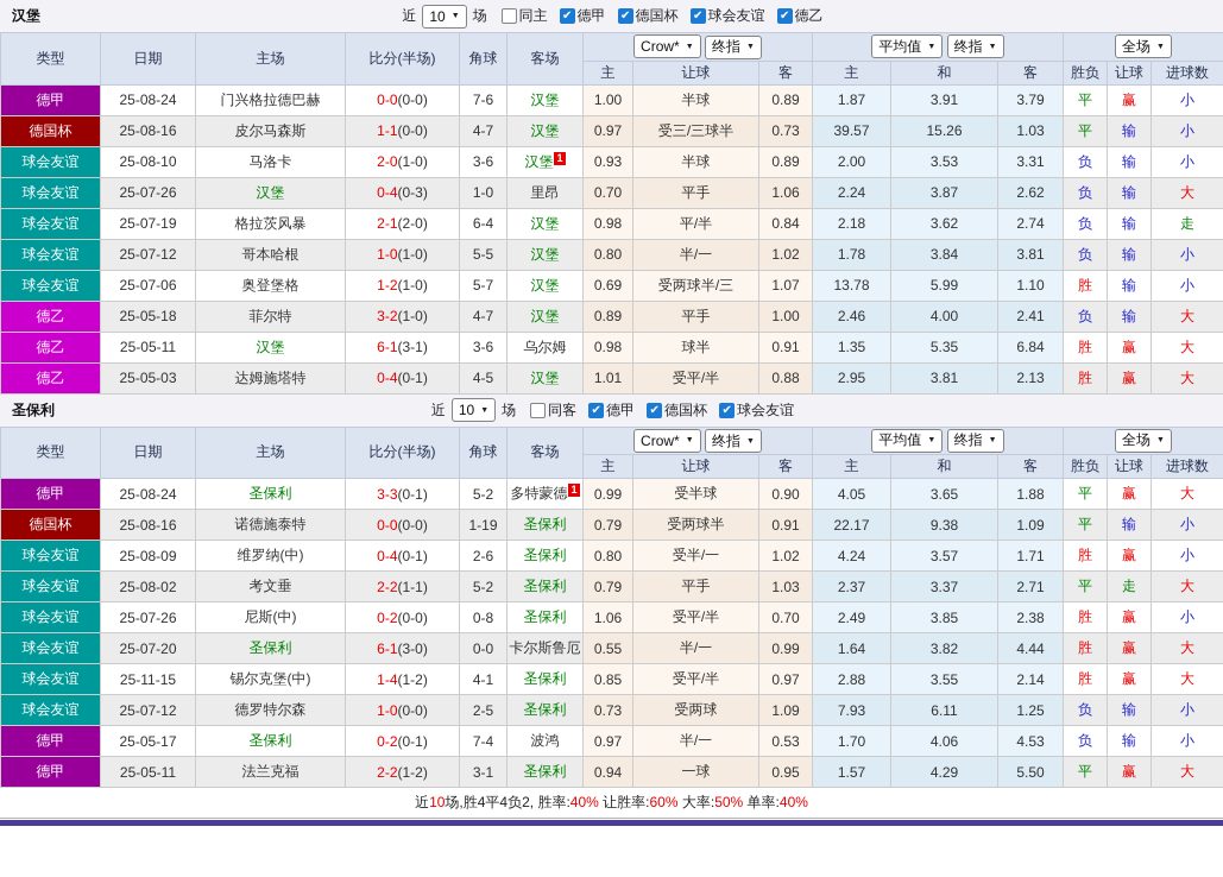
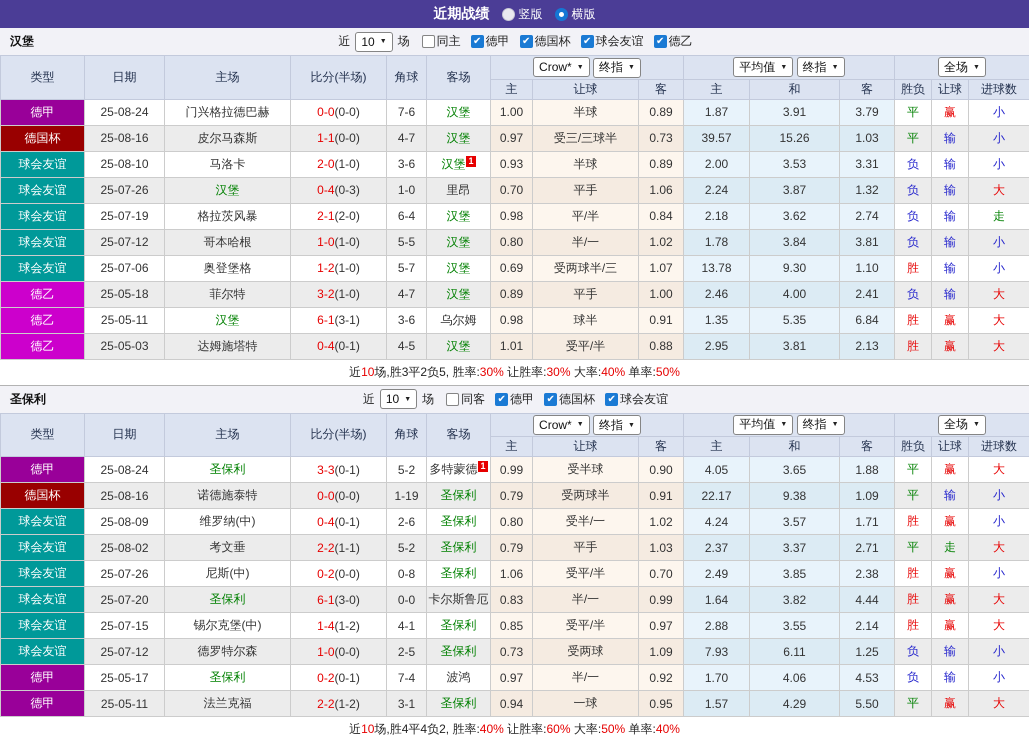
+ 近期战绩
+ 竖版
+ 横版
  汉堡
  近
  10
  场
  同主
  ✔
  德甲
  ✔
  德国杯
  ✔
  球会友谊
  ✔
  德乙
  类型	日期	主场	比分(半场)	角球	客场	Crow* 终指	平均值 终指	全场
  主	让球	客	主	和	客	胜负	让球	进球数
  德甲	25-08-24	门兴格拉德巴赫	0-0(0-0)	7-6	汉堡	1.00	半球	0.89	1.87	3.91	3.79	平	赢	小
  德国杯	25-08-16	皮尔马森斯	1-1(0-0)	4-7	汉堡	0.97	受三/三球半	0.73	39.57	15.26	1.03	平	输	小
  球会友谊	25-08-10	马洛卡	2-0(1-0)	3-6	汉堡 1	0.93	半球	0.89	2.00	3.53	3.31	负	输	小
- 球会友谊	25-07-26	汉堡	0-4(0-3)	1-0	里昂	0.70	平手	1.06	2.24	3.87	2.62	负	输	大
+ 球会友谊	25-07-26	汉堡	0-4(0-3)	1-0	里昂	0.70	平手	1.06	2.24	3.87	1.32	负	输	大
  球会友谊	25-07-19	格拉茨风暴	2-1(2-0)	6-4	汉堡	0.98	平/半	0.84	2.18	3.62	2.74	负	输	走
  球会友谊	25-07-12	哥本哈根	1-0(1-0)	5-5	汉堡	0.80	半/一	1.02	1.78	3.84	3.81	负	输	小
- 球会友谊	25-07-06	奥登堡格	1-2(1-0)	5-7	汉堡	0.69	受两球半/三	1.07	13.78	5.99	1.10	胜	输	小
+ 球会友谊	25-07-06	奥登堡格	1-2(1-0)	5-7	汉堡	0.69	受两球半/三	1.07	13.78	9.30	1.10	胜	输	小
  德乙	25-05-18	菲尔特	3-2(1-0)	4-7	汉堡	0.89	平手	1.00	2.46	4.00	2.41	负	输	大
  德乙	25-05-11	汉堡	6-1(3-1)	3-6	乌尔姆	0.98	球半	0.91	1.35	5.35	6.84	胜	赢	大
  德乙	25-05-03	达姆施塔特	0-4(0-1)	4-5	汉堡	1.01	受平/半	0.88	2.95	3.81	2.13	胜	赢	大
+ 近10场,胜3平2负5, 胜率:30% 让胜率:30% 大率:40% 单率:50%
  圣保利
  近
  10
  场
  同客
  ✔
  德甲
  ✔
  德国杯
  ✔
  球会友谊
  类型	日期	主场	比分(半场)	角球	客场	Crow* 终指	平均值 终指	全场
  主	让球	客	主	和	客	胜负	让球	进球数
  德甲	25-08-24	圣保利	3-3(0-1)	5-2	多特蒙德 1	0.99	受半球	0.90	4.05	3.65	1.88	平	赢	大
  德国杯	25-08-16	诺德施泰特	0-0(0-0)	1-19	圣保利	0.79	受两球半	0.91	22.17	9.38	1.09	平	输	小
  球会友谊	25-08-09	维罗纳(中)	0-4(0-1)	2-6	圣保利	0.80	受半/一	1.02	4.24	3.57	1.71	胜	赢	小
  球会友谊	25-08-02	考文垂	2-2(1-1)	5-2	圣保利	0.79	平手	1.03	2.37	3.37	2.71	平	走	大
  球会友谊	25-07-26	尼斯(中)	0-2(0-0)	0-8	圣保利	1.06	受平/半	0.70	2.49	3.85	2.38	胜	赢	小
- 球会友谊	25-07-20	圣保利	6-1(3-0)	0-0	卡尔斯鲁厄	0.55	半/一	0.99	1.64	3.82	4.44	胜	赢	大
+ 球会友谊	25-07-20	圣保利	6-1(3-0)	0-0	卡尔斯鲁厄	0.83	半/一	0.99	1.64	3.82	4.44	胜	赢	大
- 球会友谊	25-11-15	锡尔克堡(中)	1-4(1-2)	4-1	圣保利	0.85	受平/半	0.97	2.88	3.55	2.14	胜	赢	大
+ 球会友谊	25-07-15	锡尔克堡(中)	1-4(1-2)	4-1	圣保利	0.85	受平/半	0.97	2.88	3.55	2.14	胜	赢	大
  球会友谊	25-07-12	德罗特尔森	1-0(0-0)	2-5	圣保利	0.73	受两球	1.09	7.93	6.11	1.25	负	输	小
- 德甲	25-05-17	圣保利	0-2(0-1)	7-4	波鸿	0.97	半/一	0.53	1.70	4.06	4.53	负	输	小
+ 德甲	25-05-17	圣保利	0-2(0-1)	7-4	波鸿	0.97	半/一	0.92	1.70	4.06	4.53	负	输	小
  德甲	25-05-11	法兰克福	2-2(1-2)	3-1	圣保利	0.94	一球	0.95	1.57	4.29	5.50	平	赢	大
  近10场,胜4平4负2, 胜率:40% 让胜率:60% 大率:50% 单率:40%
